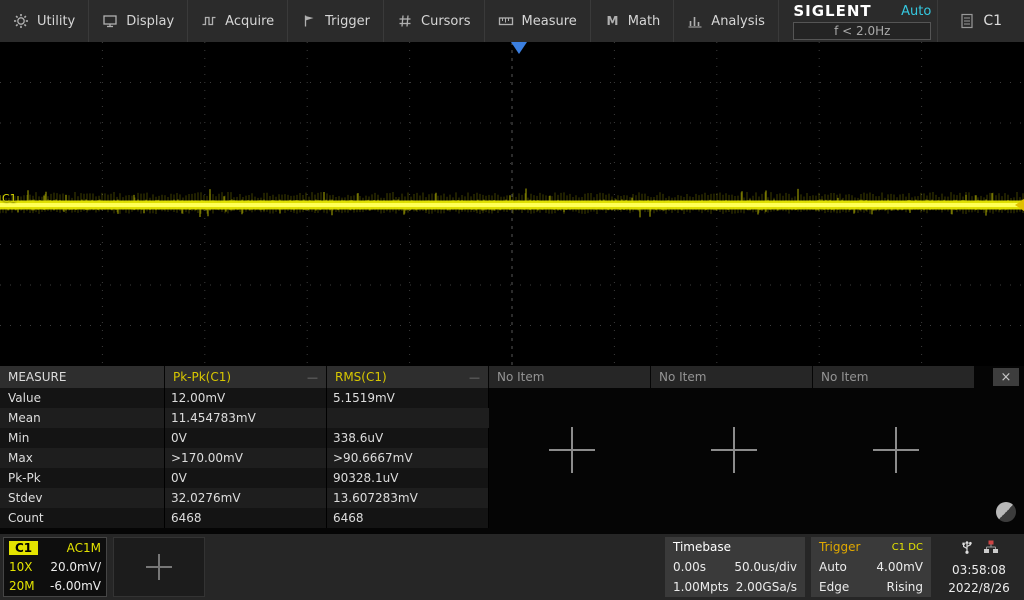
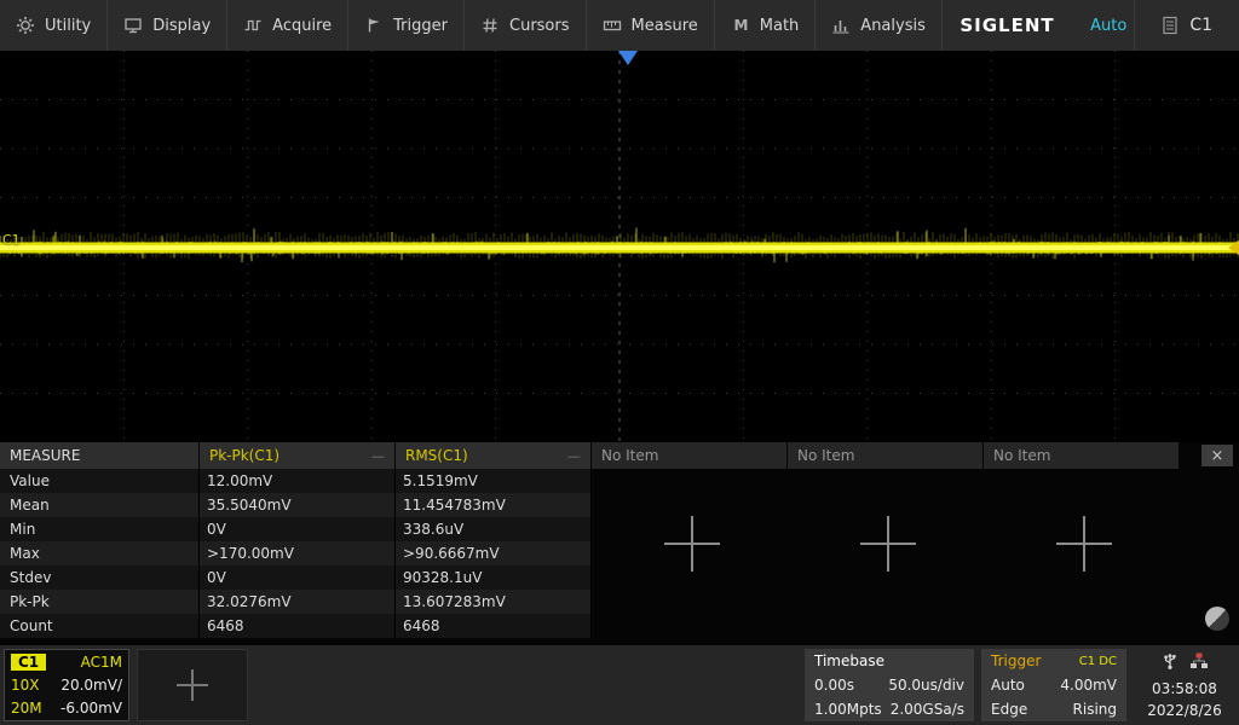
  Utility
  Display
  Acquire
  Trigger
  Cursors
  Measure
  M
  Math
  Analysis
  SIGLENT
  Auto
- f < 2.0Hz
  C1
  C1
  MEASURE
  Pk-Pk(C1)
  —
  RMS(C1)
  —
  No Item
  No Item
  No Item
  ×
  Value
  12.00mV
  5.1519mV
  Mean
+ 35.5040mV
  11.454783mV
  Min
  0V
  338.6uV
  Max
  >170.00mV
  >90.6667mV
- Pk-Pk
+ Stdev
  0V
  90328.1uV
- Stdev
+ Pk-Pk
  32.0276mV
  13.607283mV
  Count
  6468
  6468
  C1
  AC1M
  10X
  20.0mV/
  20M
  -6.00mV
  Timebase
  0.00s
  50.0us/div
  1.00Mpts
  2.00GSa/s
  Trigger
  C1 DC
  Auto
  4.00mV
  Edge
  Rising
  03:58:08
  2022/8/26
